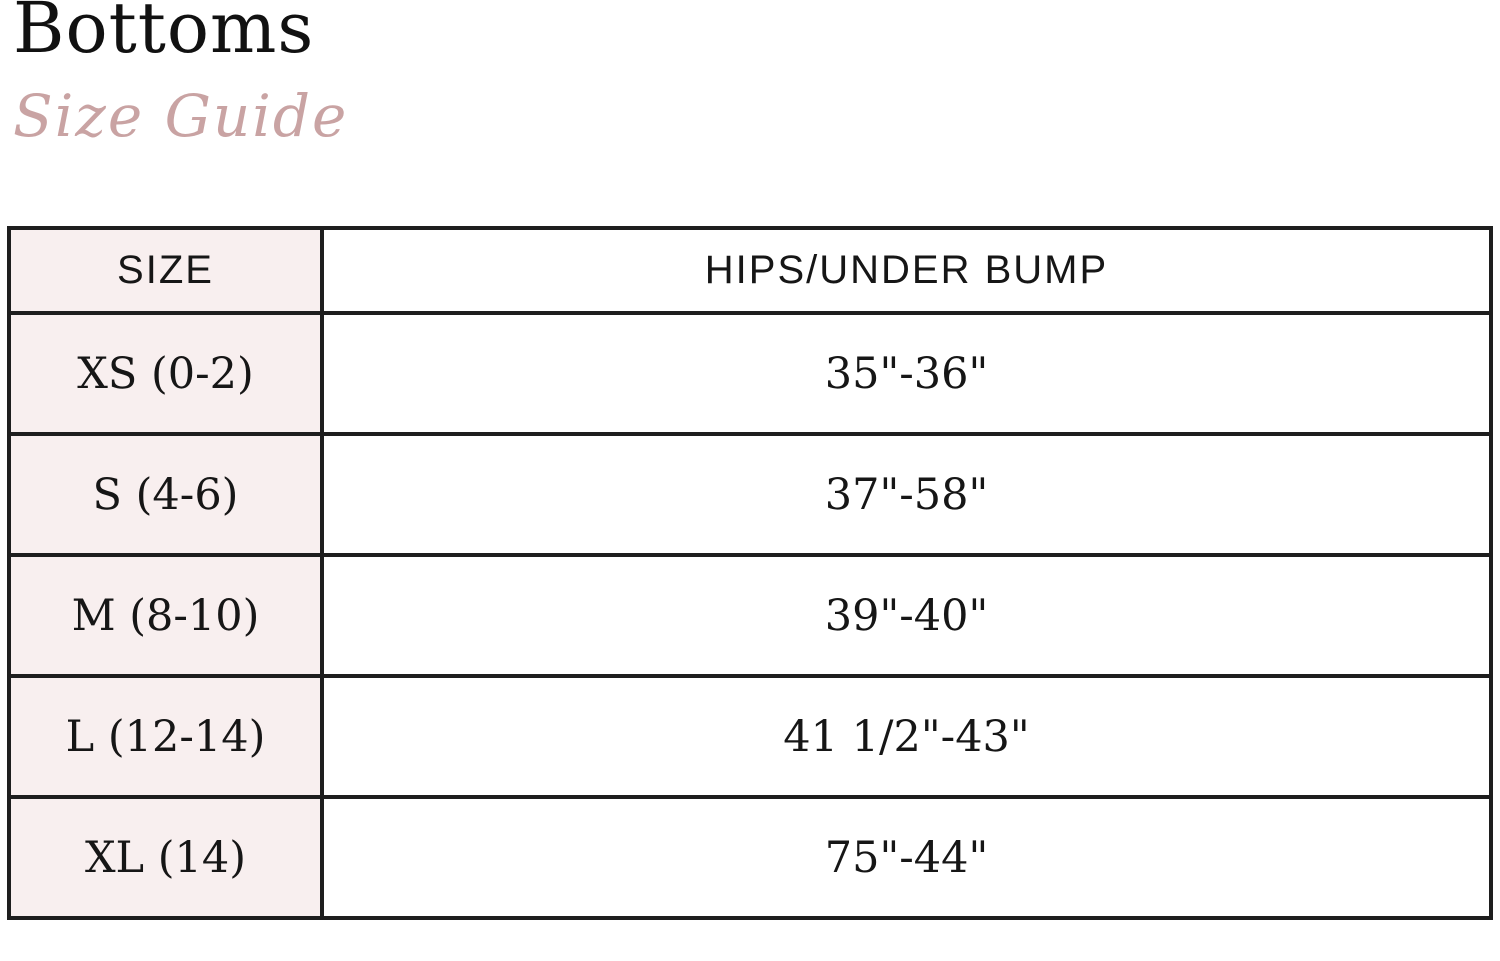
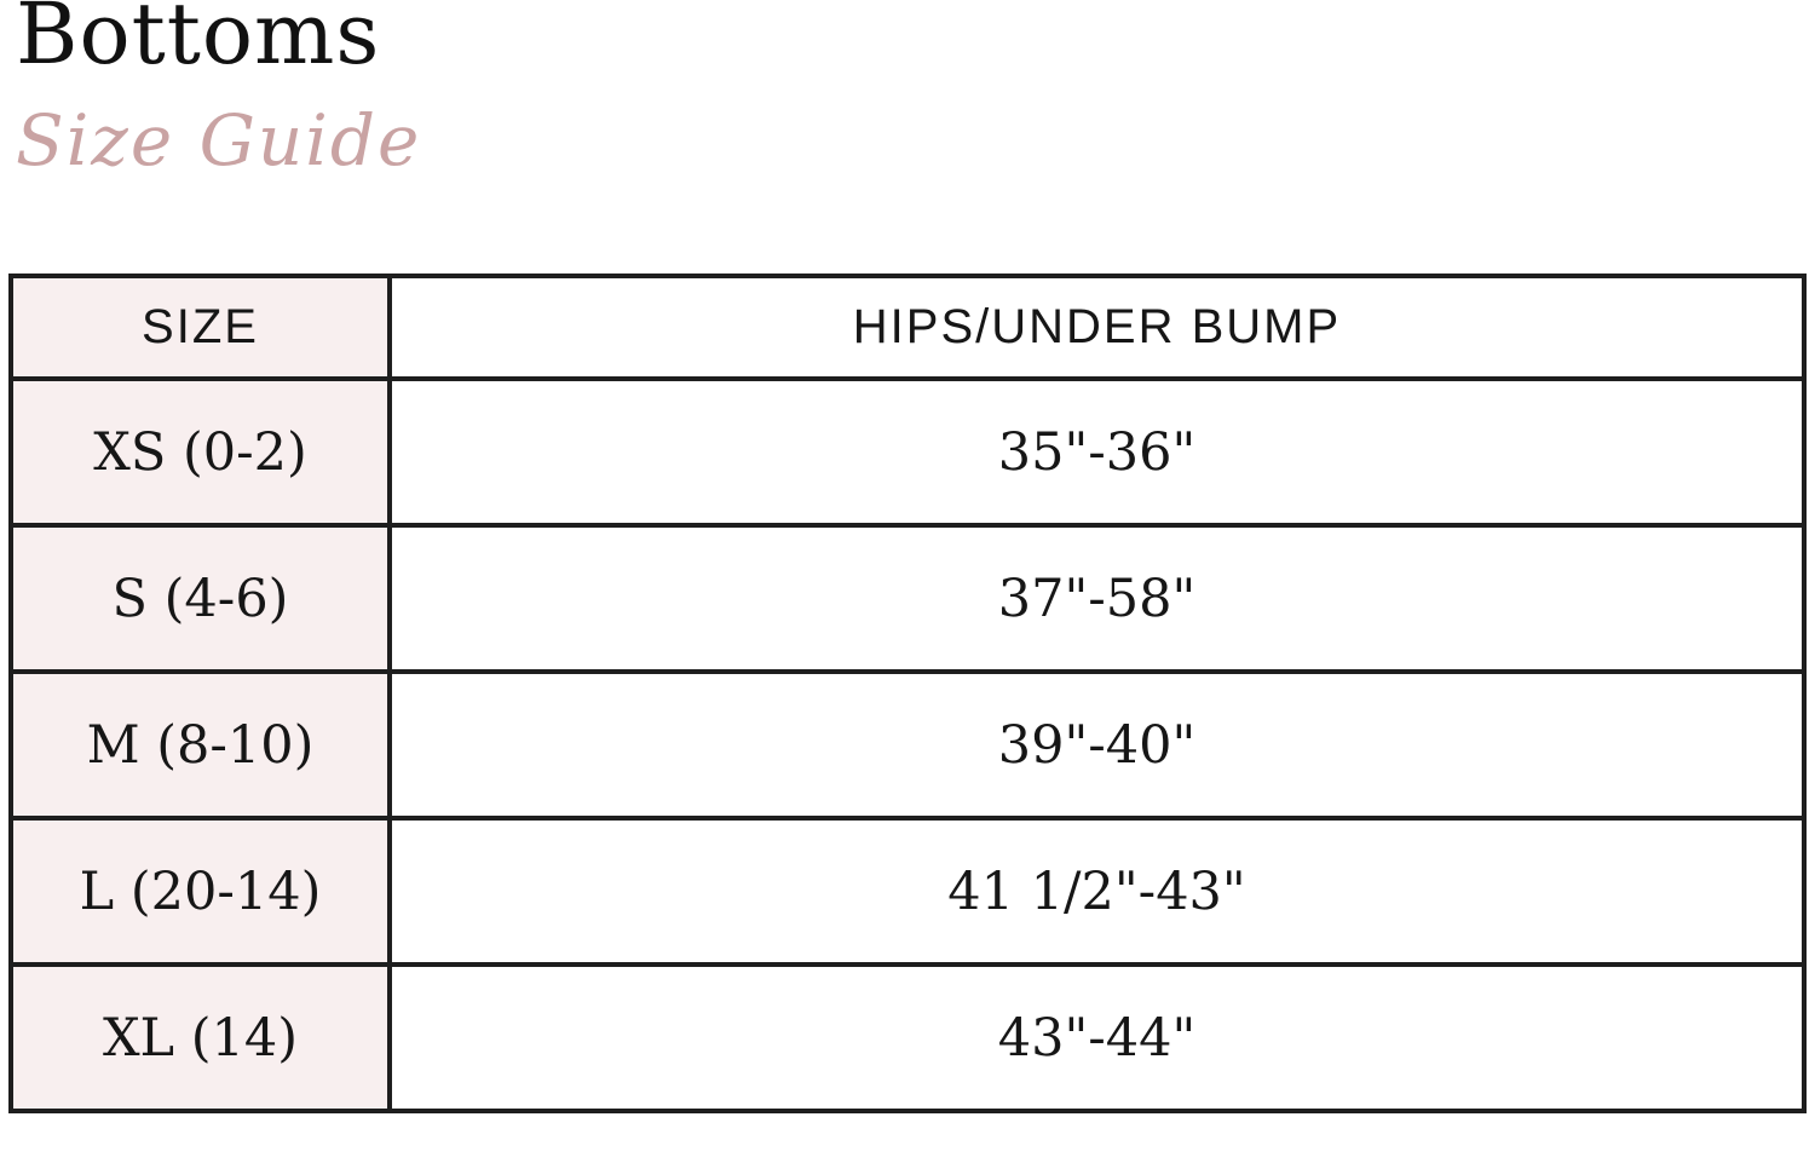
  Bottoms
  Size Guide
  SIZE	HIPS/UNDER BUMP
  XS (0-2)	35"-36"
  S (4-6)	37"-58"
  M (8-10)	39"-40"
- L (12-14)	41 1/2"-43"
+ L (20-14)	41 1/2"-43"
- XL (14)	75"-44"
+ XL (14)	43"-44"
